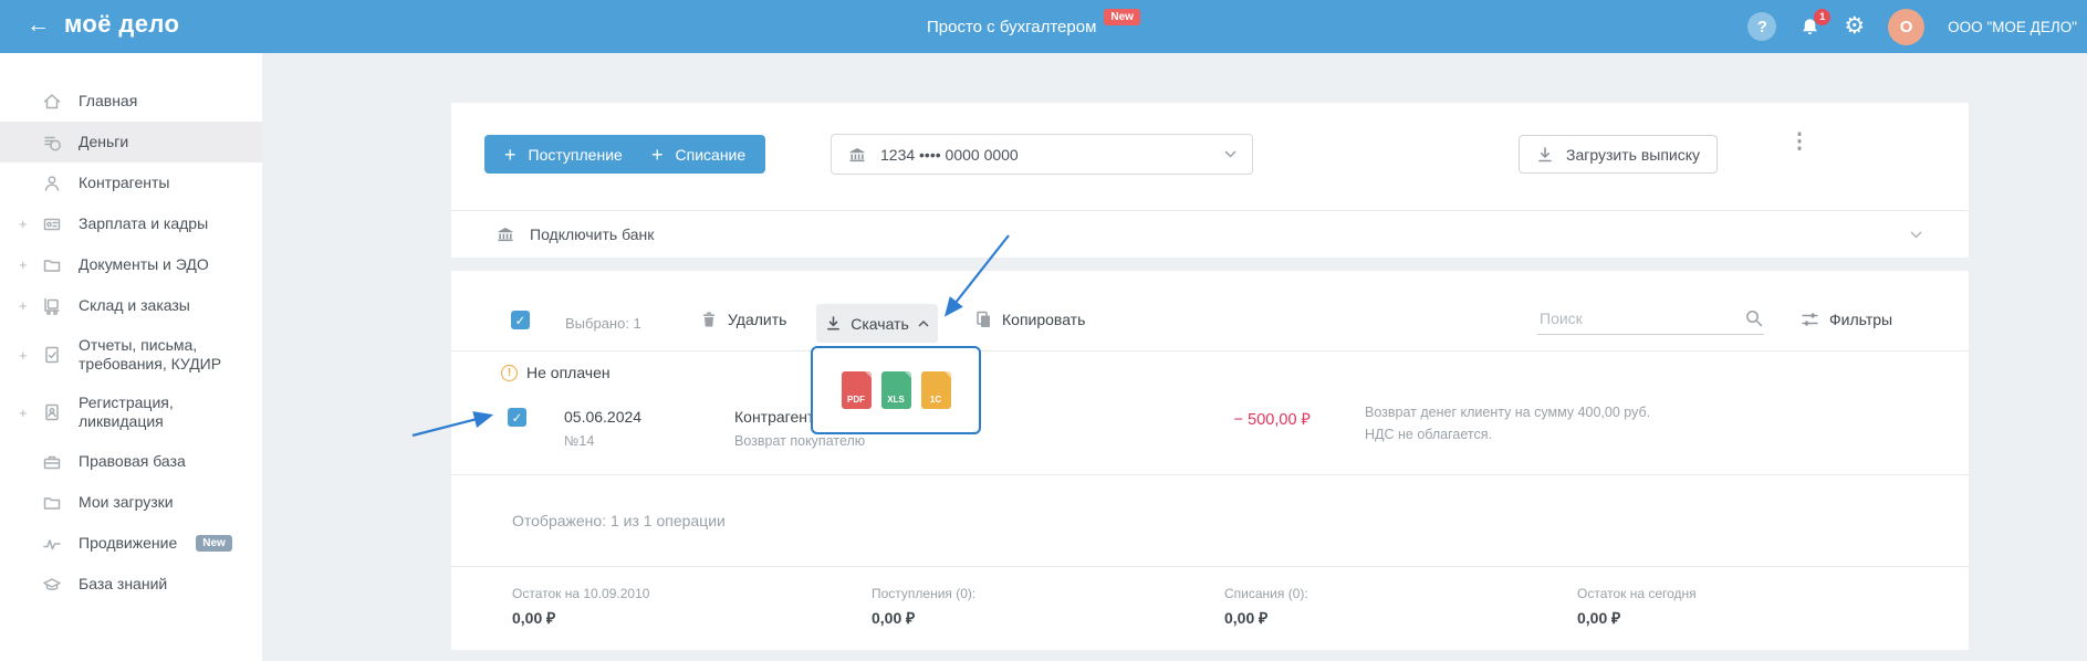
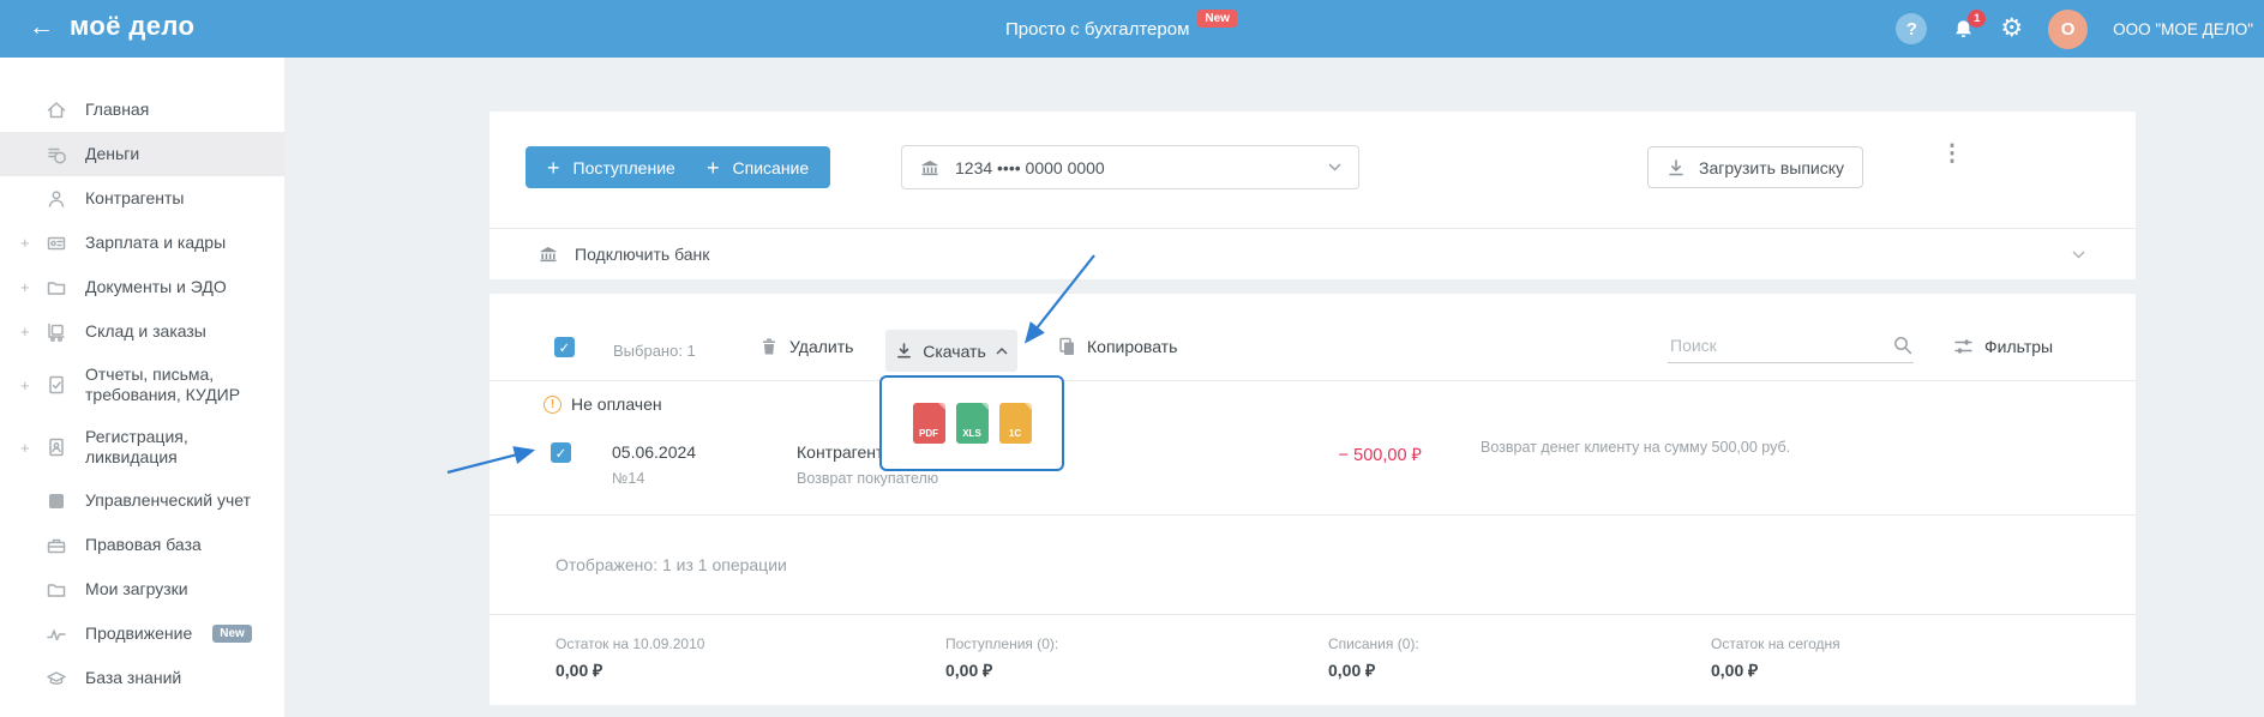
  ←
  моё дело
  Просто с бухгалтером
  New
  ?
  1
  ⚙
  O
  ООО "МОЕ ДЕЛО"
  Главная
  Деньги
  Контрагенты
  +
  Зарплата и кадры
  +
  Документы и ЭДО
  +
  Склад и заказы
  +
  Отчеты, письма, требования, КУДИР
  +
  Регистрация, ликвидация
+ Управленческий учет
  Правовая база
  Мои загрузки
  Продвижение
  New
  База знаний
  +
  Поступление
  +
  Списание
  1234 •••• 0000 0000
  Загрузить выписку
  ⋮
  Подключить банк
  ✓
  Выбрано: 1
  Удалить
  Скачать
  Копировать
  Поиск
  Фильтры
  PDF
  XLS
  1C
  !
  Не оплачен
  ✓
  05.06.2024
  №14
  Контраген
  Возврат покупателю
  − 500,00 ₽
- Возврат денег клиенту на сумму 400,00 руб.
+ Возврат денег клиенту на сумму 500,00 руб.
- НДС не облагается.
  Отображено: 1 из 1 операции
  Остаток на 10.09.2010
  0,00 ₽
  Поступления (0):
  0,00 ₽
  Списания (0):
  0,00 ₽
  Остаток на сегодня
  0,00 ₽
